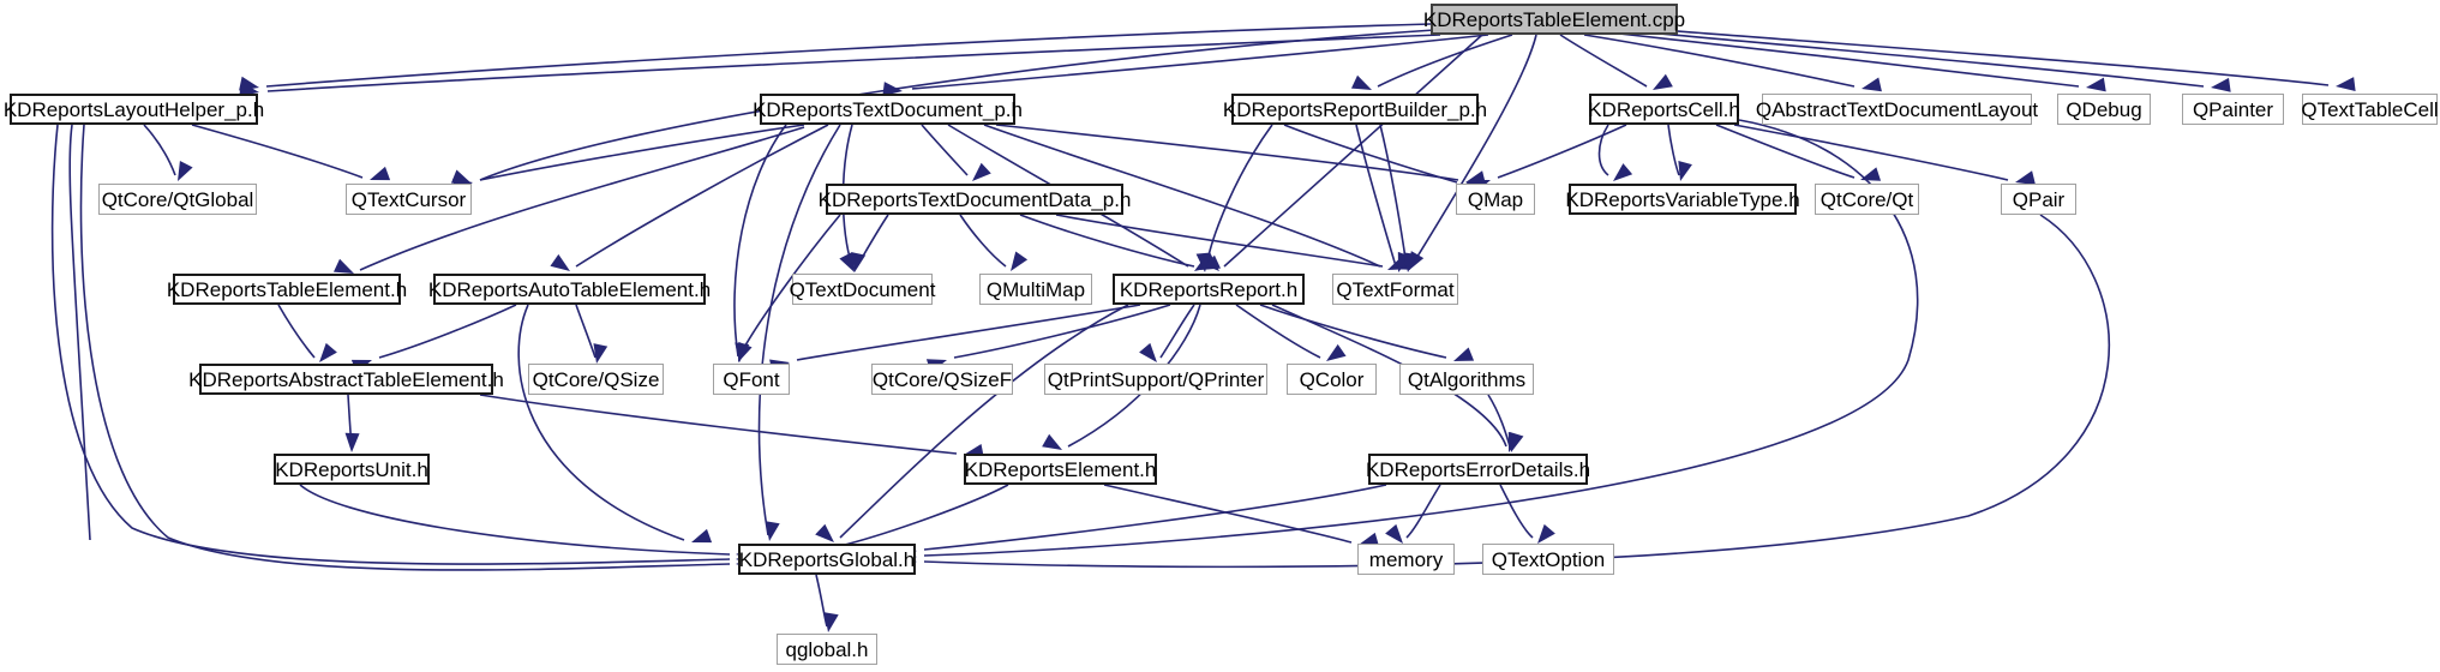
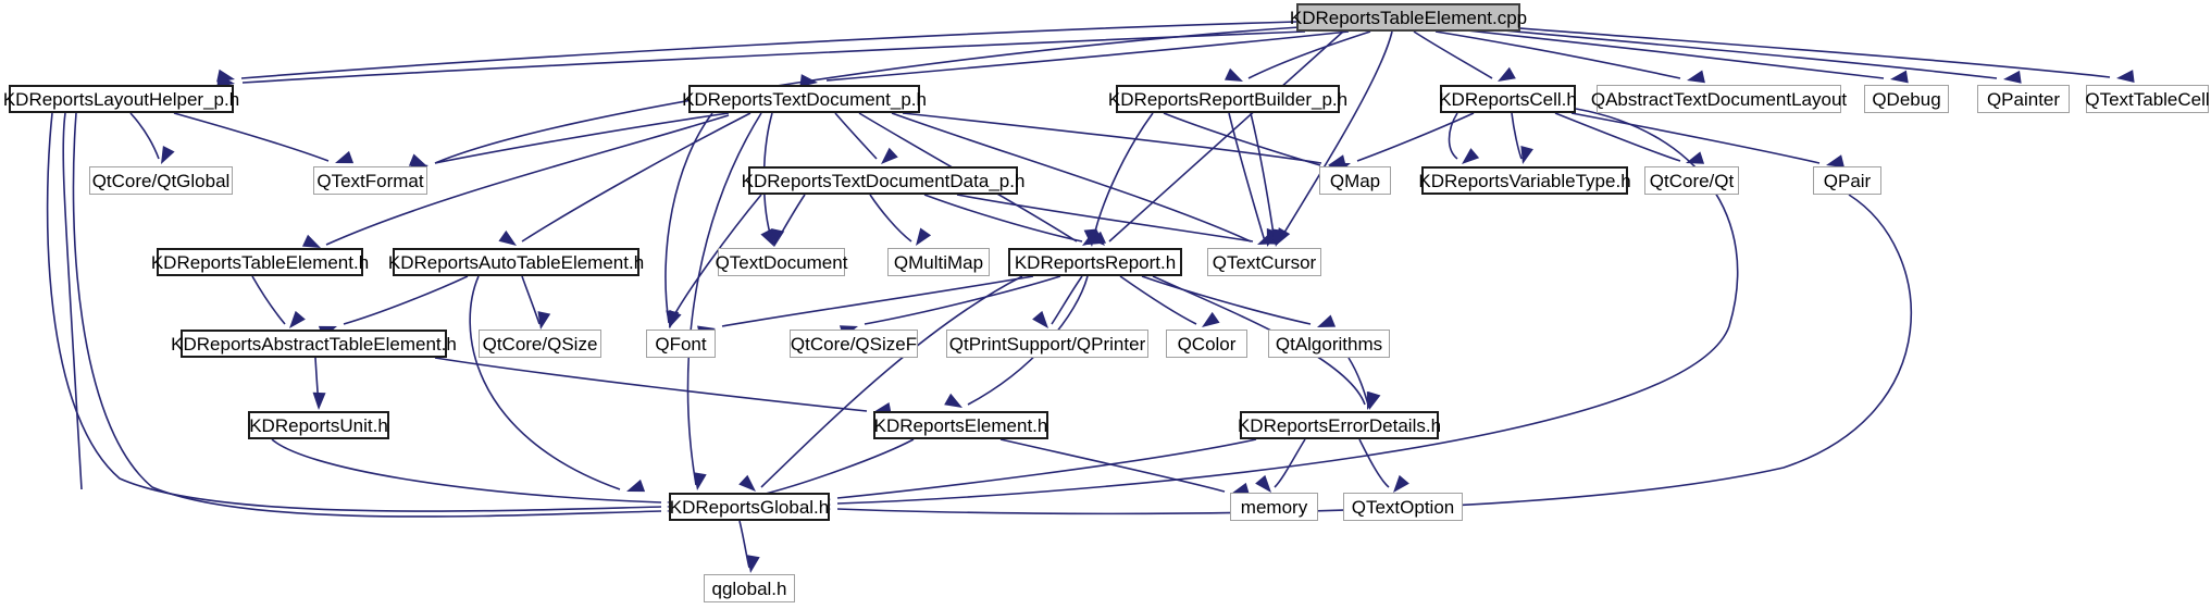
  KDReportsTableElement.cpp
  KDReportsLayoutHelper_p.h
  KDReportsTextDocument_p.h
  KDReportsReportBuilder_p.h
  KDReportsCell.h
  QAbstractTextDocumentLayout
  QDebug
  QPainter
  QTextTableCell
  QtCore/QtGlobal
- QTextCursor
+ QTextFormat
  KDReportsTextDocumentData_p.h
  QMap
  KDReportsVariableType.h
  QtCore/Qt
  QPair
  KDReportsTableElement.h
  KDReportsAutoTableElement.h
  QTextDocument
  QMultiMap
  KDReportsReport.h
- QTextFormat
+ QTextCursor
  KDReportsAbstractTableElement.h
  QtCore/QSize
  QFont
  QtCore/QSizeF
  QtPrintSupport/QPrinter
  QColor
  QtAlgorithms
  KDReportsUnit.h
  KDReportsElement.h
  KDReportsErrorDetails.h
  KDReportsGlobal.h
  memory
  QTextOption
  qglobal.h
